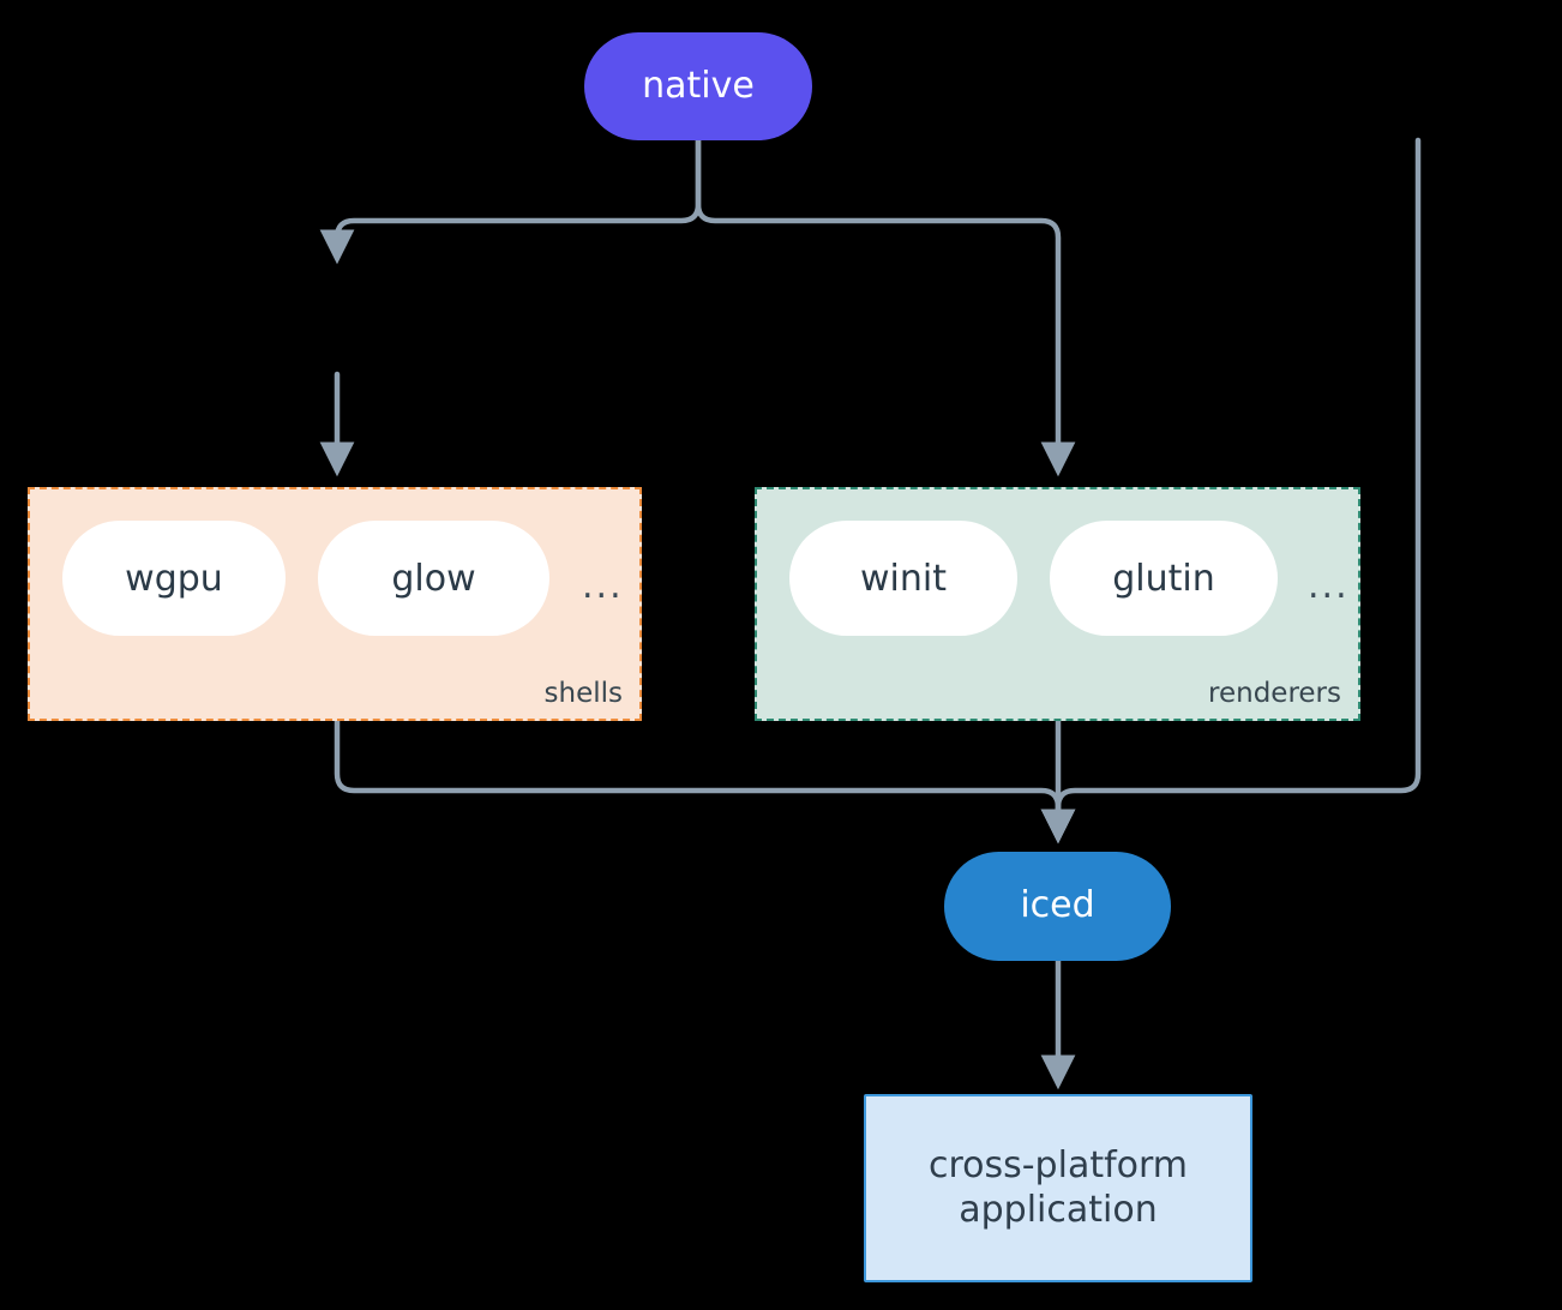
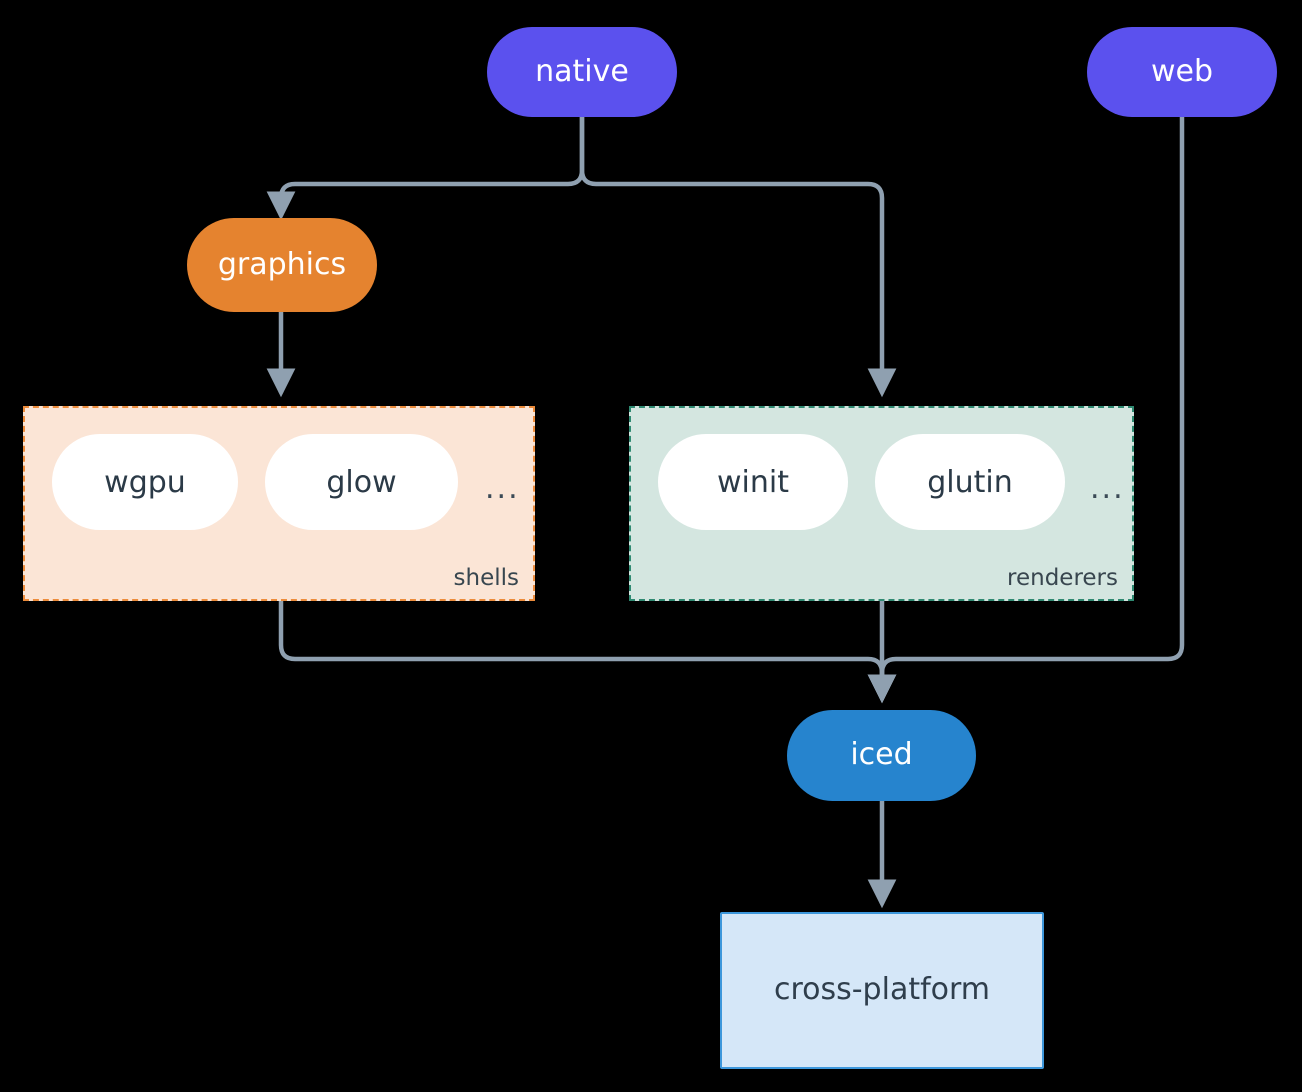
  native
+ web
+ graphics
  wgpu
  glow
  ...
  shells
  winit
  glutin
  ...
  renderers
  iced
  cross-platform
- application
